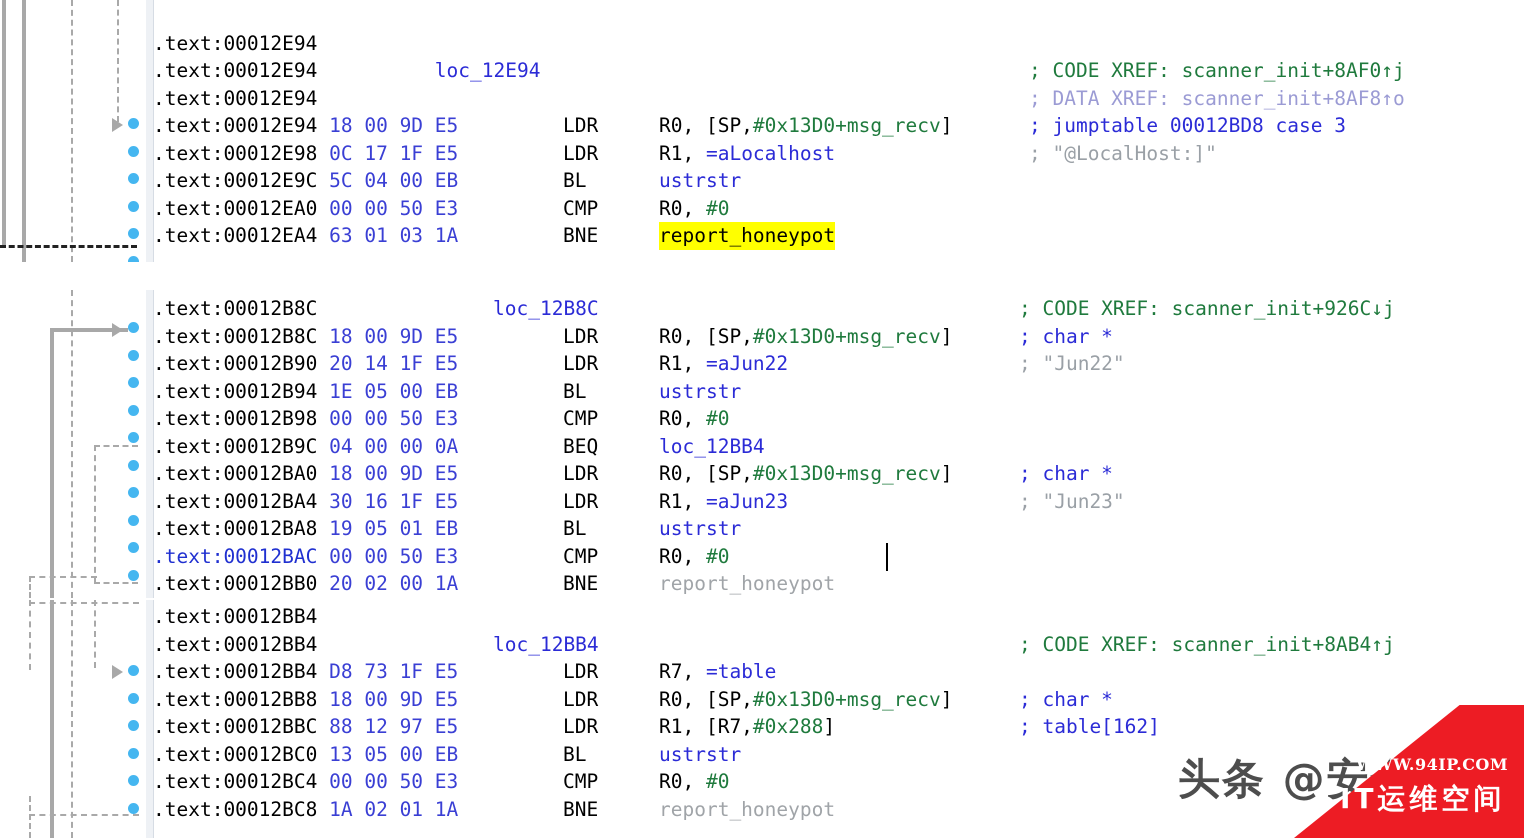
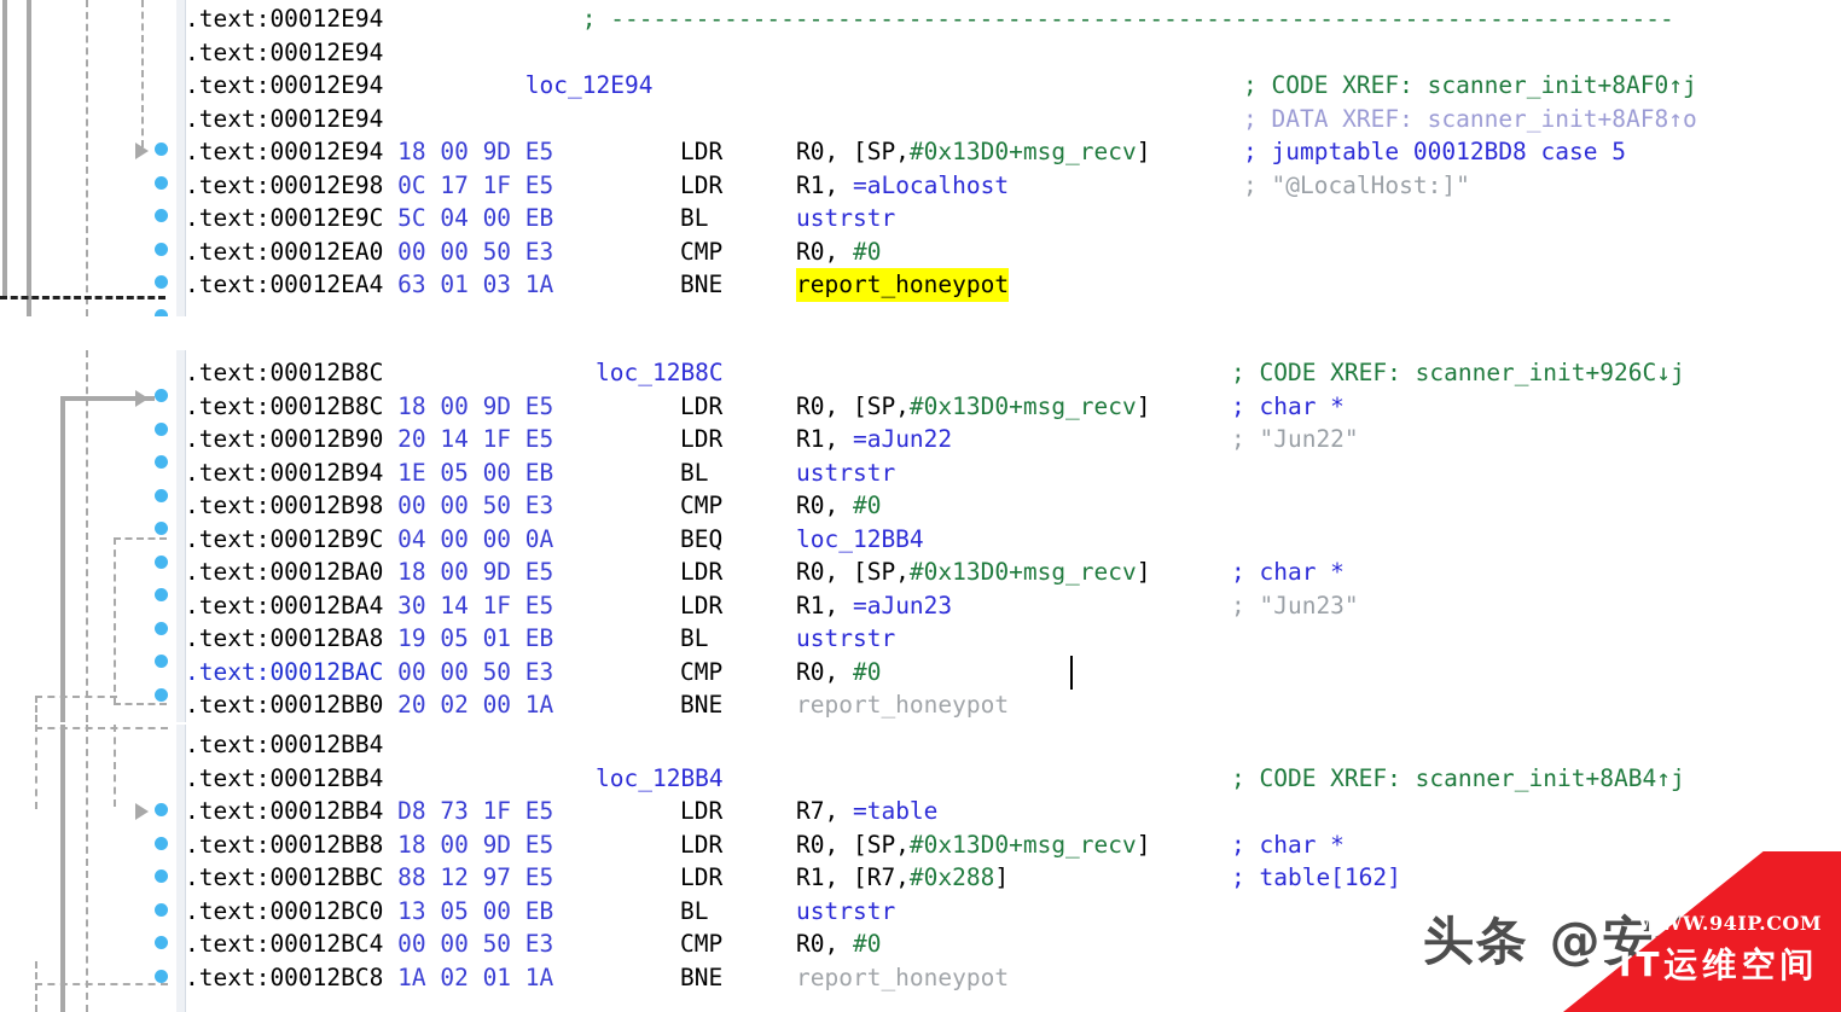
+ .text:00012E94 ; ---------------------------------------------------------------------------
  .text:00012E94
  .text:00012E94 loc_12E94
  ; CODE XREF: scanner_init+8AF0↑j
  .text:00012E94
  ; DATA XREF: scanner_init+8AF8↑o
  .text:00012E94 18 00 9D E5
  LDR
  R0, [SP,#0x13D0+msg_recv]
- ; jumptable 00012BD8 case 3
+ ; jumptable 00012BD8 case 5
  .text:00012E98 0C 17 1F E5
  LDR
  R1, =aLocalhost
  ; "@LocalHost:]"
  .text:00012E9C 5C 04 00 EB
  BL
  ustrstr
  .text:00012EA0 00 00 50 E3
  CMP
  R0, #0
  .text:00012EA4 63 01 03 1A
  BNE
  report_honeypot
  .text:00012B8C
  loc_12B8C
  ; CODE XREF: scanner_init+926C↓j
  .text:00012B8C 18 00 9D E5
  LDR
  R0, [SP,#0x13D0+msg_recv]
  ; char *
  .text:00012B90 20 14 1F E5
  LDR
  R1, =aJun22
  ; "Jun22"
  .text:00012B94 1E 05 00 EB
  BL
  ustrstr
  .text:00012B98 00 00 50 E3
  CMP
  R0, #0
  .text:00012B9C 04 00 00 0A
  BEQ
  loc_12BB4
  .text:00012BA0 18 00 9D E5
  LDR
  R0, [SP,#0x13D0+msg_recv]
  ; char *
- .text:00012BA4 30 16 1F E5
+ .text:00012BA4 30 14 1F E5
  LDR
  R1, =aJun23
  ; "Jun23"
  .text:00012BA8 19 05 01 EB
  BL
  ustrstr
  .text:00012BAC 00 00 50 E3
  CMP
  R0, #0
  .text:00012BB0 20 02 00 1A
  BNE
  report_honeypot
  .text:00012BB4
  .text:00012BB4
  loc_12BB4
  ; CODE XREF: scanner_init+8AB4↑j
  .text:00012BB4 D8 73 1F E5
  LDR
  R7, =table
  .text:00012BB8 18 00 9D E5
  LDR
  R0, [SP,#0x13D0+msg_recv]
  ; char *
  .text:00012BBC 88 12 97 E5
  LDR
  R1, [R7,#0x288]
  ; table[162]
  .text:00012BC0 13 05 00 EB
  BL
  ustrstr
  .text:00012BC4 00 00 50 E3
  CMP
  R0, #0
  .text:00012BC8 1A 02 01 1A
  BNE
  report_honeypot
  WWW.94IP.COM
  IT运维空间
